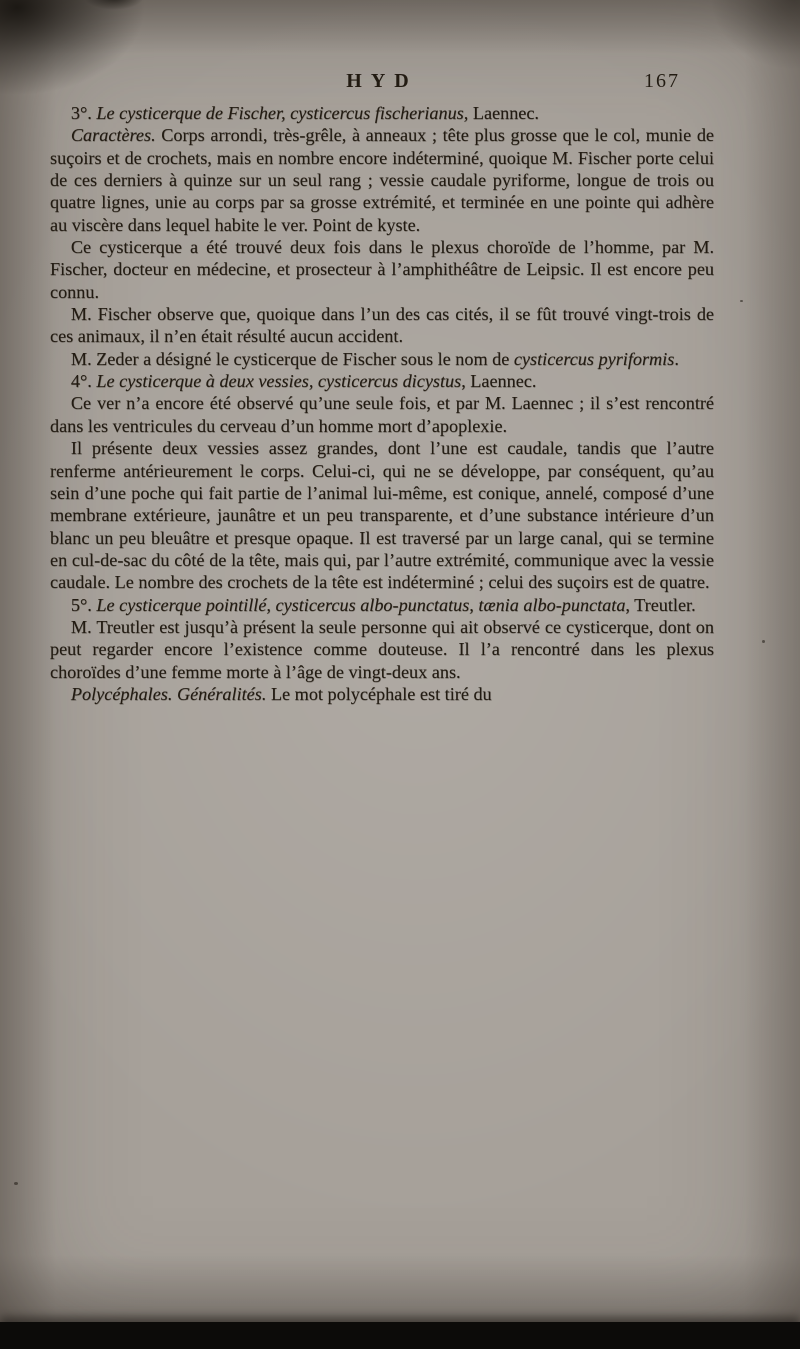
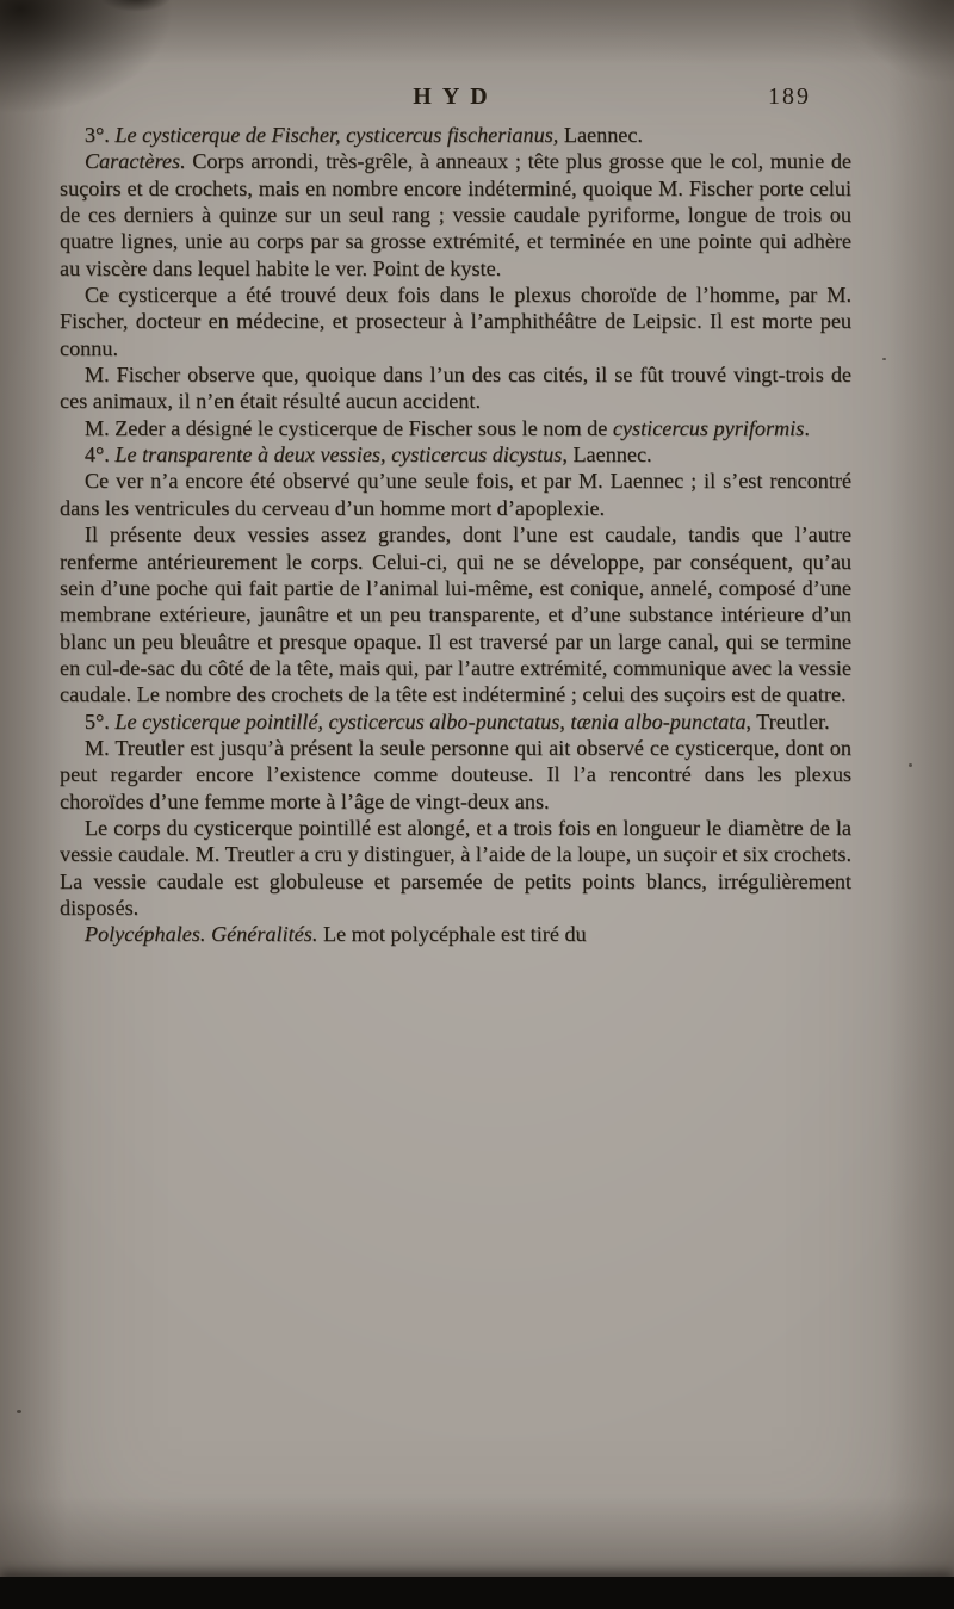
  HYD
- 167
+ 189
  3°. Le cysticerque de Fischer, cysticercus fischerianus, Laennec.
  Caractères. Corps arrondi, très-grêle, à anneaux ; tête plus grosse que le col, munie de suçoirs et de crochets, mais en nombre encore indéterminé, quoique M. Fischer porte celui de ces derniers à quinze sur un seul rang ; vessie caudale pyriforme, longue de trois ou quatre lignes, unie au corps par sa grosse extrémité, et terminée en une pointe qui adhère au viscère dans lequel habite le ver. Point de kyste.
- Ce cysticerque a été trouvé deux fois dans le plexus choroïde de l’homme, par M. Fischer, docteur en médecine, et prosecteur à l’amphithéâtre de Leipsic. Il est encore peu connu.
+ Ce cysticerque a été trouvé deux fois dans le plexus choroïde de l’homme, par M. Fischer, docteur en médecine, et prosecteur à l’amphithéâtre de Leipsic. Il est morte peu connu.
  M. Fischer observe que, quoique dans l’un des cas cités, il se fût trouvé vingt-trois de ces animaux, il n’en était résulté aucun accident.
  M. Zeder a désigné le cysticerque de Fischer sous le nom de cysticercus pyriformis.
- 4°. Le cysticerque à deux vessies, cysticercus dicystus, Laennec.
+ 4°. Le transparente à deux vessies, cysticercus dicystus, Laennec.
  Ce ver n’a encore été observé qu’une seule fois, et par M. Laennec ; il s’est rencontré dans les ventricules du cerveau d’un homme mort d’apoplexie.
  Il présente deux vessies assez grandes, dont l’une est caudale, tandis que l’autre renferme antérieurement le corps. Celui-ci, qui ne se développe, par conséquent, qu’au sein d’une poche qui fait partie de l’animal lui-même, est conique, annelé, composé d’une membrane extérieure, jaunâtre et un peu transparente, et d’une substance intérieure d’un blanc un peu bleuâtre et presque opaque. Il est traversé par un large canal, qui se termine en cul-de-sac du côté de la tête, mais qui, par l’autre extrémité, communique avec la vessie caudale. Le nombre des crochets de la tête est indéterminé ; celui des suçoirs est de quatre.
  5°. Le cysticerque pointillé, cysticercus albo-punctatus, tænia albo-punctata, Treutler.
  M. Treutler est jusqu’à présent la seule personne qui ait observé ce cysticerque, dont on peut regarder encore l’existence comme douteuse. Il l’a rencontré dans les plexus choroïdes d’une femme morte à l’âge de vingt-deux ans.
+ Le corps du cysticerque pointillé est alongé, et a trois fois en longueur le diamètre de la vessie caudale. M. Treutler a cru y distinguer, à l’aide de la loupe, un suçoir et six crochets. La vessie caudale est globuleuse et parsemée de petits points blancs, irrégulièrement disposés.
  Polycéphales. Généralités. Le mot polycéphale est tiré du
